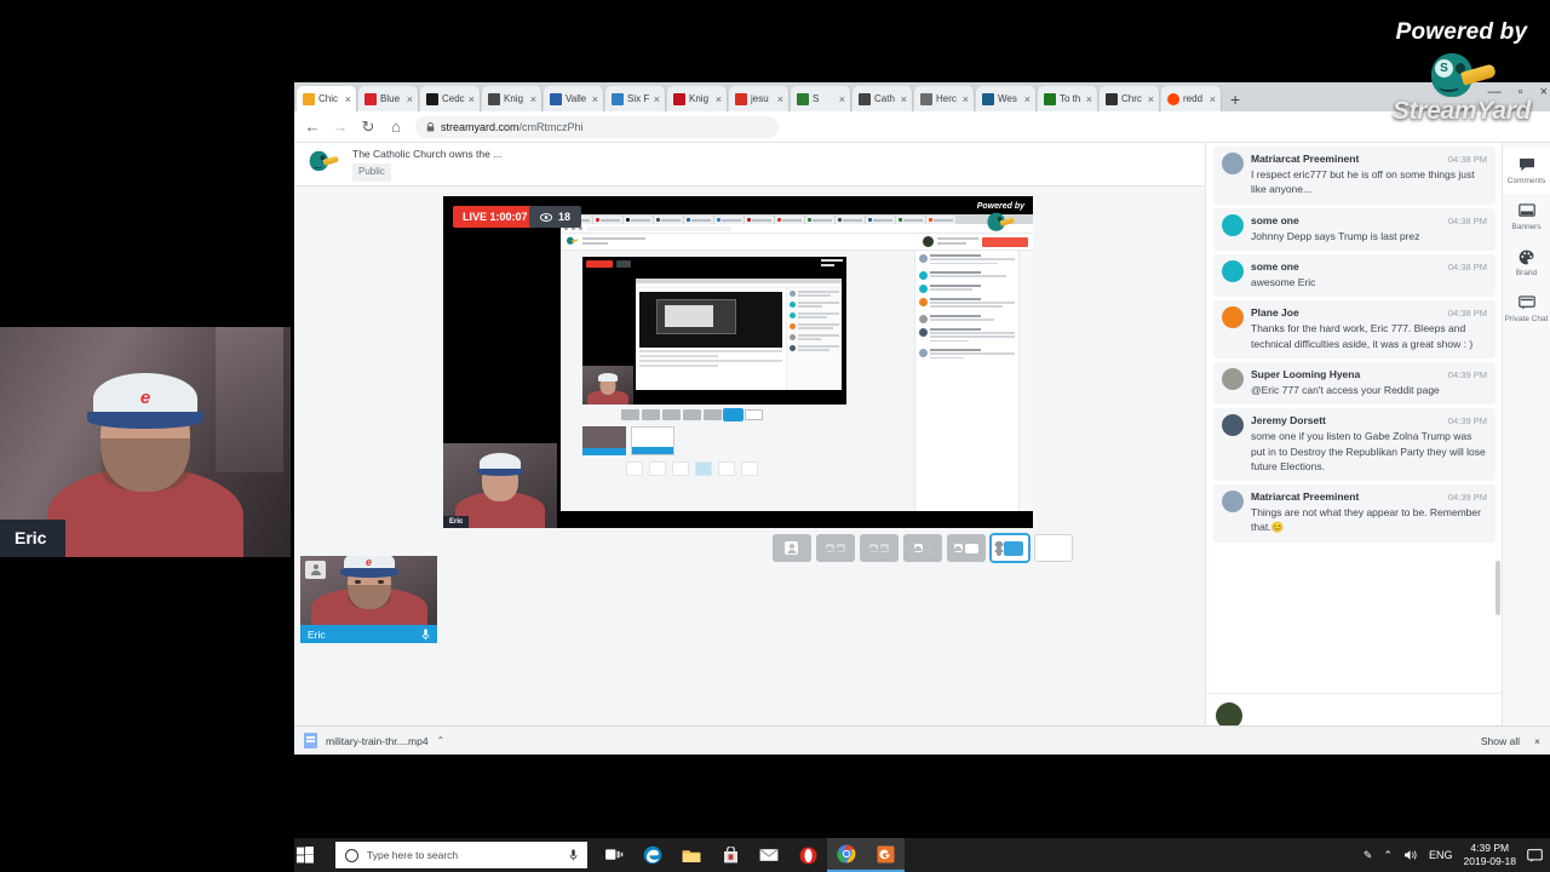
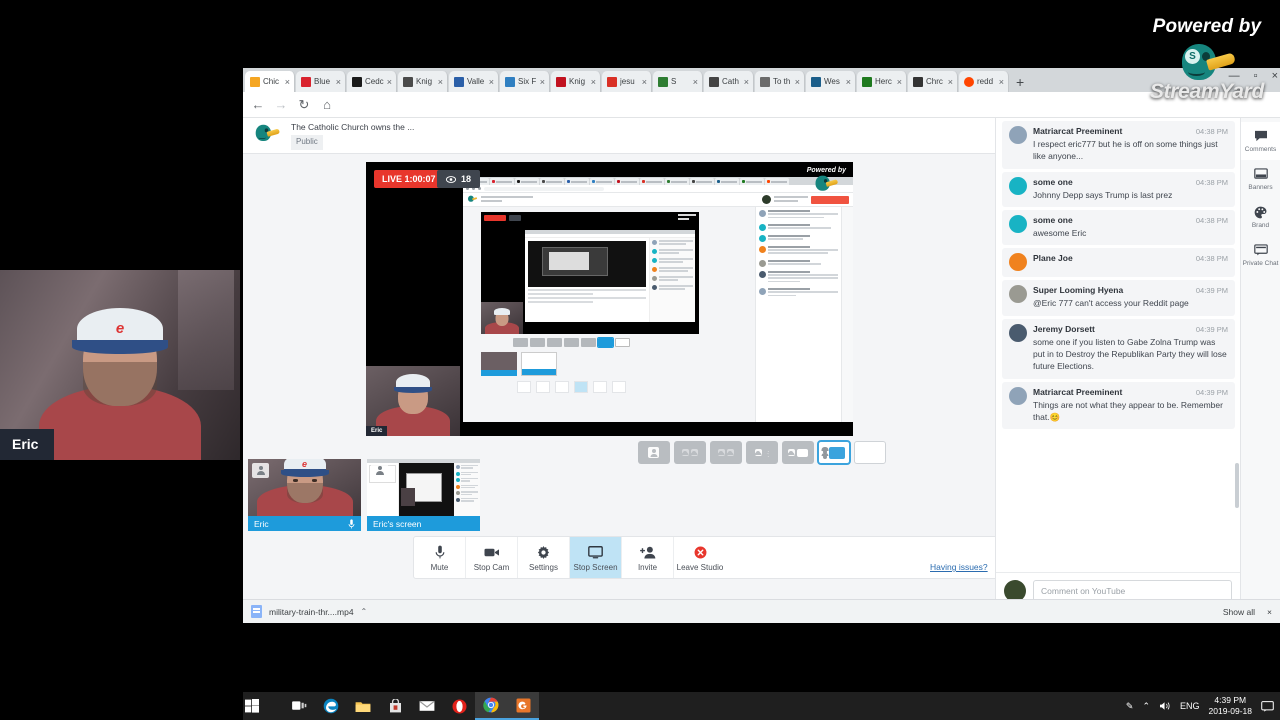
  Powered by
  S
  StreamYard
  e
  Eric
  Chic
  ×
  Blue
  ×
  Cedc
  ×
  Knig
  ×
  Valle
  ×
  Six F
  ×
  Knig
  ×
  jesu
  ×
  S
  ×
  Cath
  ×
- Herc
+ To th
  ×
  Wes
  ×
- To th
+ Herc
  ×
  Chrc
  ×
  redd
  ×
  +
  —
  ▫
  ×
  ←
  →
  ↻
  ⌂
- streamyard.com/cmRtmczPhi
  The Catholic Church owns the ...
  Public
  LIVE 1:00:07
  18
  e
  Eric
+ Eric's screen
+ Mute
+ Stop Cam
+ Settings
+ Stop Screen
+ Invite
+ Leave Studio
+ Having issues?
  Matriarcat Preeminent
  04:38 PM
  I respect eric777 but he is off on some things just like anyone...
  some one
  04:38 PM
  Johnny Depp says Trump is last prez
  some one
  04:38 PM
  awesome Eric
  Plane Joe
  04:38 PM
- Thanks for the hard work, Eric 777. Bleeps and technical difficulties aside, it was a great show : )
  Super Looming Hyena
  04:39 PM
  @Eric 777 can't access your Reddit page
  Jeremy Dorsett
  04:39 PM
  some one if you listen to Gabe Zolna Trump was put in to Destroy the Republikan Party they will lose future Elections.
  Matriarcat Preeminent
  04:39 PM
  Things are not what they appear to be. Remember that.😊
+ Comment on YouTube
  military-train-thr....mp4
  ⌃
  Show all
  ×
- Type here to search
  ✎
  ⌃
  ENG
  4:39 PM
  2019-09-18
